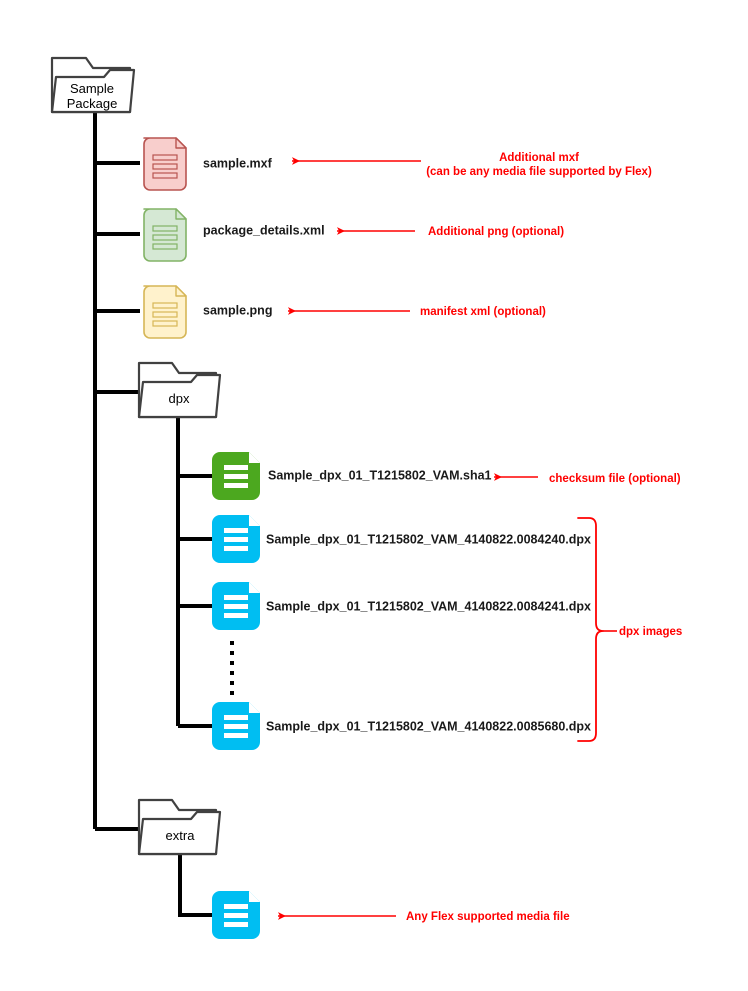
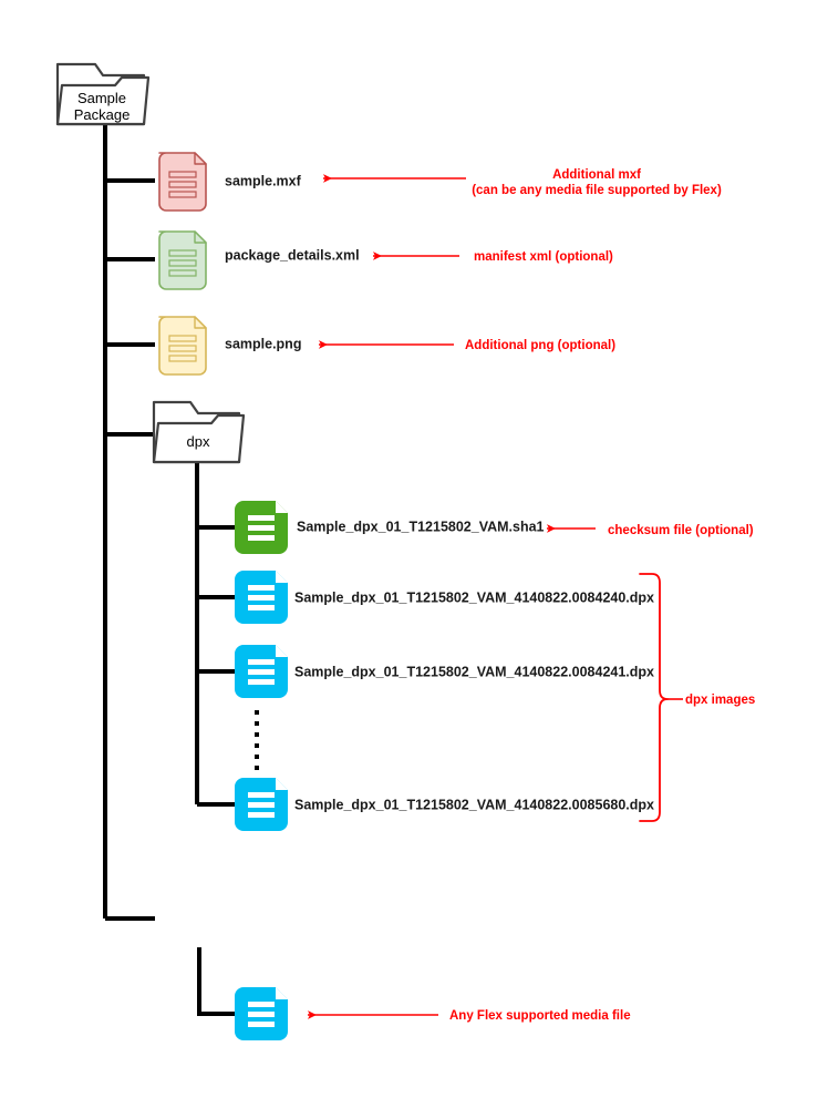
  Sample
  Package
  sample.mxf
  Additional mxf
  (can be any media file supported by Flex)
  package_details.xml
- Additional png (optional)
+ manifest xml (optional)
  sample.png
- manifest xml (optional)
+ Additional png (optional)
  dpx
  Sample_dpx_01_T1215802_VAM.sha1
  checksum file (optional)
  Sample_dpx_01_T1215802_VAM_4140822.0084240.dpx
  Sample_dpx_01_T1215802_VAM_4140822.0084241.dpx
  Sample_dpx_01_T1215802_VAM_4140822.0085680.dpx
  dpx images
- extra
  Any Flex supported media file
